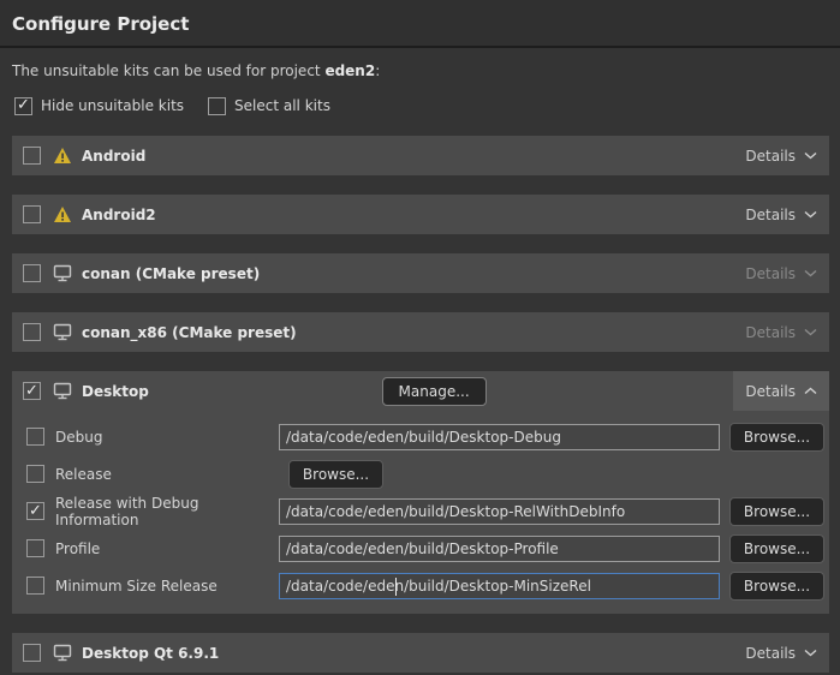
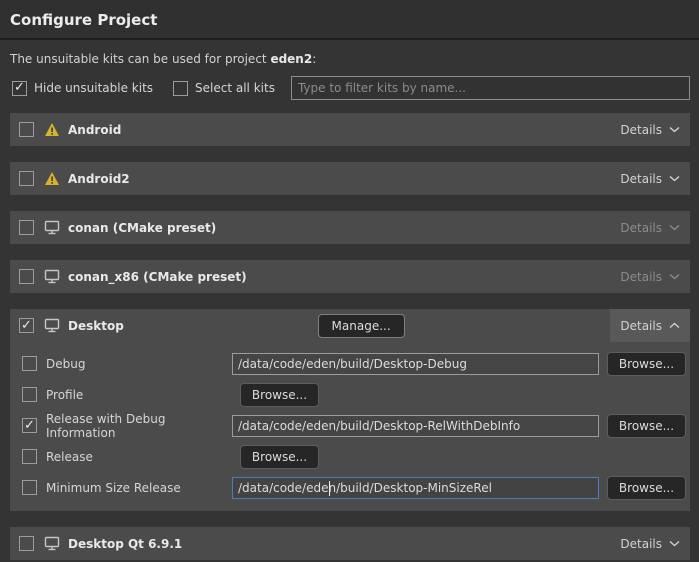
  Configure Project
  The unsuitable kits can be used for project eden2:
  Hide unsuitable kits
  Select all kits
+ Type to filter kits by name...
  Android
  Details
  Android2
  Details
  conan (CMake preset)
  Details
  conan_x86 (CMake preset)
  Details
  Desktop
  Manage...
  Details
  Debug
  /data/code/eden/build/Desktop-Debug
  Browse...
- Release
+ Profile
  Browse...
  Release with Debug Information
  /data/code/eden/build/Desktop-RelWithDebInfo
  Browse...
- Profile
+ Release
- /data/code/eden/build/Desktop-Profile
  Browse...
  Minimum Size Release
  /data/code/eden/build/Desktop-MinSizeRel
  Browse...
  Desktop Qt 6.9.1
  Details
